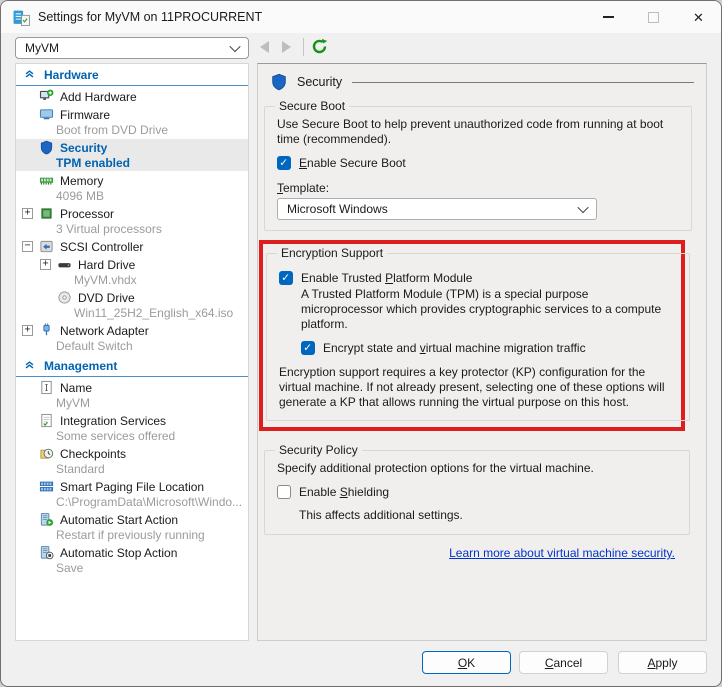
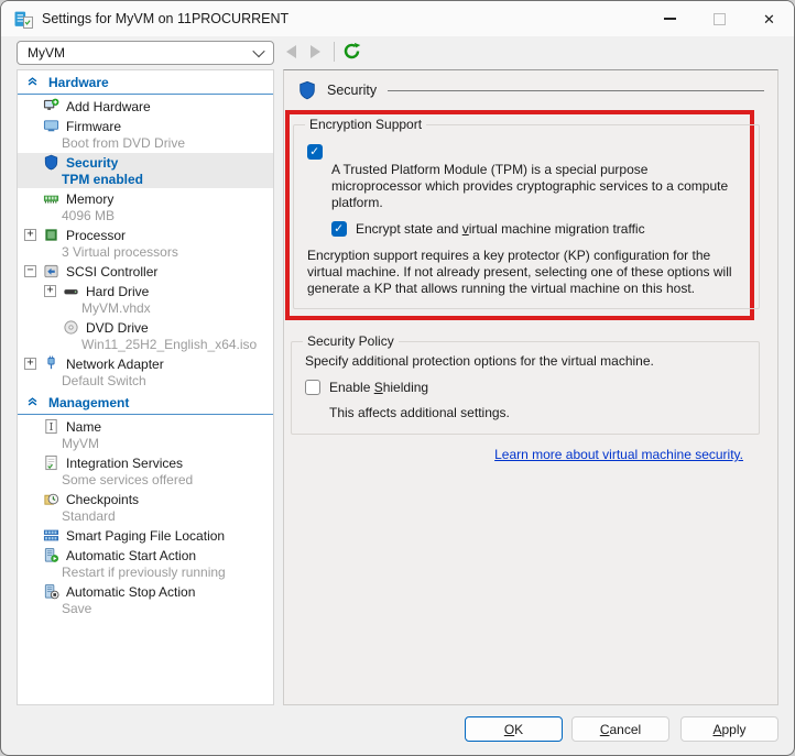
  Settings for MyVM on 11PROCURRENT
  ✕
  MyVM
  Hardware
  Add Hardware
  Firmware
  Boot from DVD Drive
  Security
  TPM enabled
  Memory
  4096 MB
  +
  Processor
  3 Virtual processors
  −
  SCSI Controller
  +
  Hard Drive
  MyVM.vhdx
  DVD Drive
  Win11_25H2_English_x64.iso
  +
  Network Adapter
  Default Switch
  Management
  Name
  MyVM
  Integration Services
  Some services offered
  Checkpoints
  Standard
  Smart Paging File Location
- C:\ProgramData\Microsoft\Windo...
  Automatic Start Action
  Restart if previously running
  Automatic Stop Action
  Save
  Security
- Secure Boot
- Use Secure Boot to help prevent unauthorized code from running at boot time (recommended).
- Enable Secure Boot
- Template:
- Microsoft Windows
  Encryption Support
- Enable Trusted Platform Module
  A Trusted Platform Module (TPM) is a special purpose microprocessor which provides cryptographic services to a compute platform.
  Encrypt state and virtual machine migration traffic
- Encryption support requires a key protector (KP) configuration for the virtual machine. If not already present, selecting one of these options will generate a KP that allows running the virtual purpose on this host.
+ Encryption support requires a key protector (KP) configuration for the virtual machine. If not already present, selecting one of these options will generate a KP that allows running the virtual machine on this host.
  Security Policy
  Specify additional protection options for the virtual machine.
  Enable Shielding
  This affects additional settings.
  Learn more about virtual machine security.
  OK
  Cancel
  Apply
